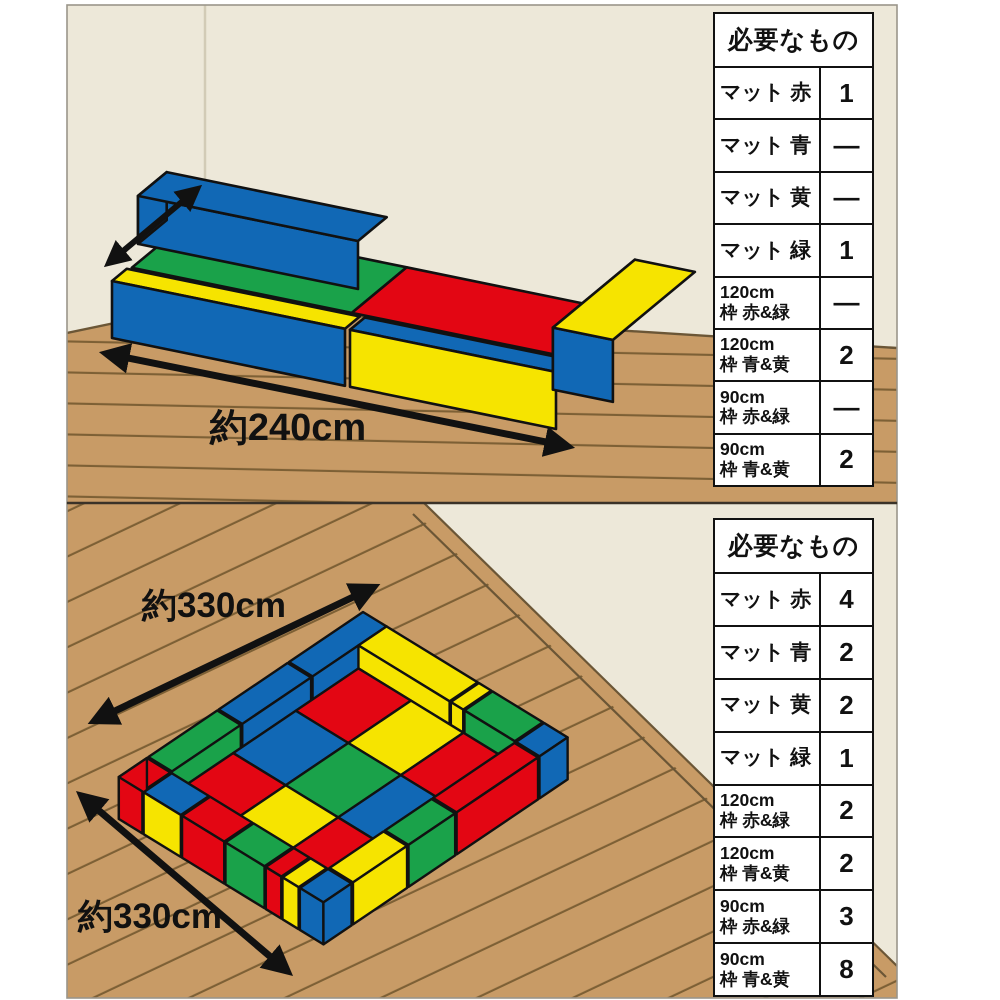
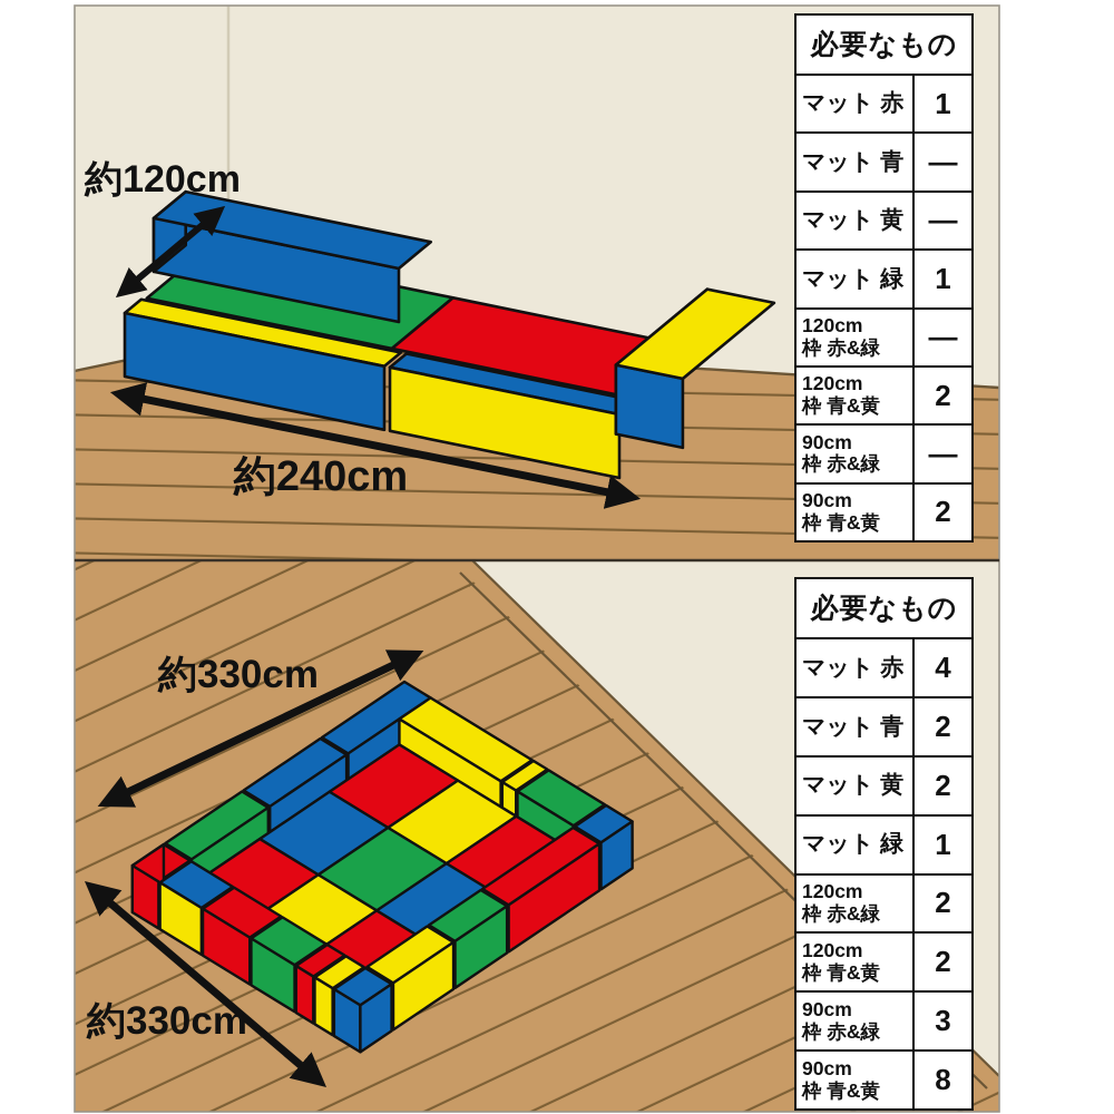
+ 約120cm
  約240cm
  約330cm
  約330cm
  必要なもの
  マット 赤
  1
  マット 青
  —
  マット 黄
  —
  マット 緑
  1
  120cm
  枠 赤&緑
  —
  120cm
  枠 青&黄
  2
  90cm
  枠 赤&緑
  —
  90cm
  枠 青&黄
  2
  必要なもの
  マット 赤
  4
  マット 青
  2
  マット 黄
  2
  マット 緑
  1
  120cm
  枠 赤&緑
  2
  120cm
  枠 青&黄
  2
  90cm
  枠 赤&緑
  3
  90cm
  枠 青&黄
  8
